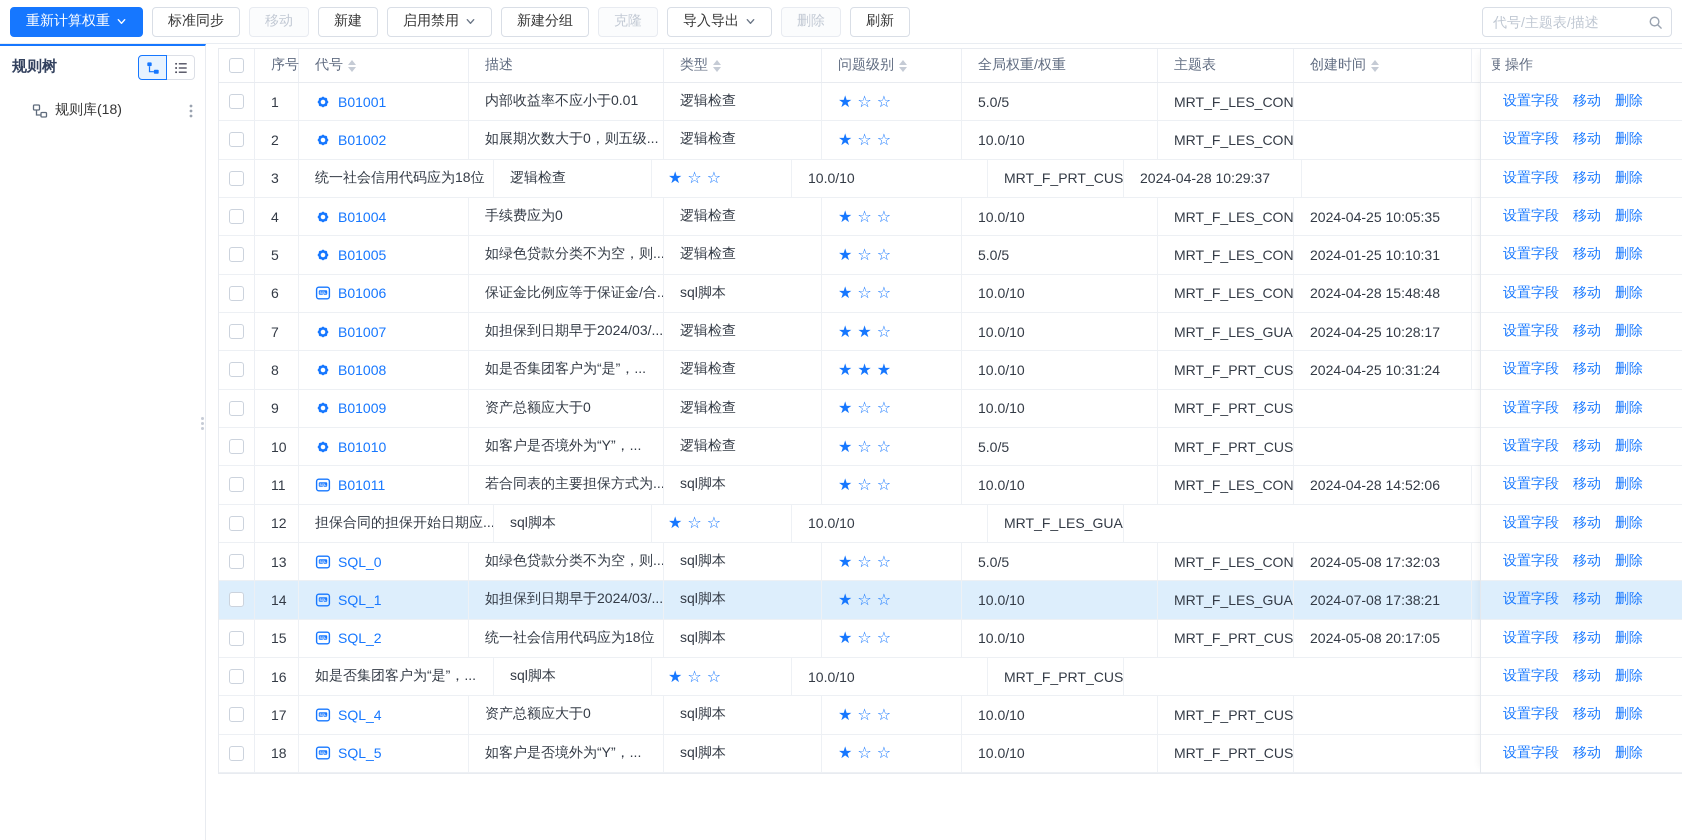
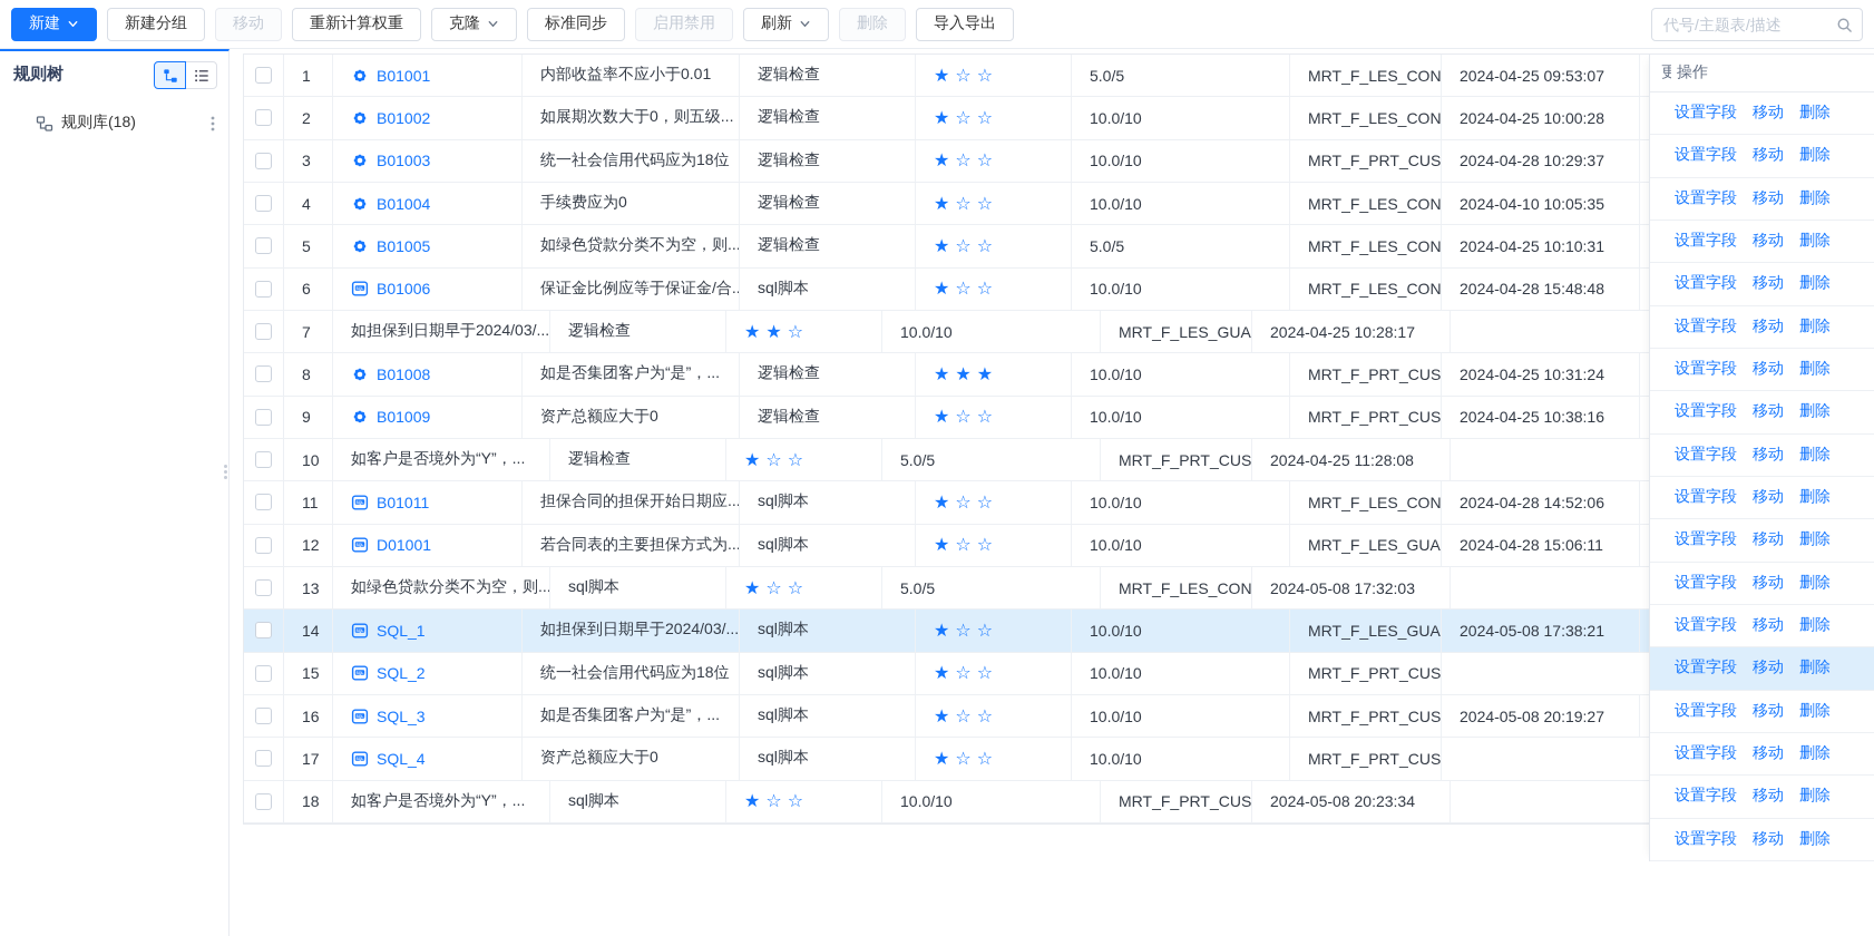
- 重新计算权重
+ 新建
- 标准同步
+ 新建分组
  移动
- 新建
+ 重新计算权重
- 启用禁用
+ 克隆
- 新建分组
+ 标准同步
- 克隆
+ 启用禁用
- 导入导出
+ 刷新
  删除
- 刷新
+ 导入导出
  代号/主题表/描述
  规则树
  规则库(18)
- 序号
- 代号
- 描述
- 类型
- 问题级别
- 全局权重/权重
- 主题表
- 创建时间
  1
  B01001
  内部收益率不应小于0.01
  逻辑检查
  ★☆☆
  5.0/5
  MRT_F_LES_CON
+ 2024-04-25 09:53:07
  2
  B01002
  如展期次数大于0，则五级...
  逻辑检查
  ★☆☆
  10.0/10
  MRT_F_LES_CON
+ 2024-04-25 10:00:28
  3
+ B01003
  统一社会信用代码应为18位
  逻辑检查
  ★☆☆
  10.0/10
  MRT_F_PRT_CUS
  2024-04-28 10:29:37
  4
  B01004
  手续费应为0
  逻辑检查
  ★☆☆
  10.0/10
  MRT_F_LES_CON
- 2024-04-25 10:05:35
+ 2024-04-10 10:05:35
  5
  B01005
  如绿色贷款分类不为空，则...
  逻辑检查
  ★☆☆
  5.0/5
  MRT_F_LES_CON
- 2024-01-25 10:10:31
+ 2024-04-25 10:10:31
  6
  B01006
  保证金比例应等于保证金/合..
  sql脚本
  ★☆☆
  10.0/10
  MRT_F_LES_CON
  2024-04-28 15:48:48
  7
- B01007
  如担保到日期早于2024/03/...
  逻辑检查
  ★★☆
  10.0/10
  MRT_F_LES_GUA
  2024-04-25 10:28:17
  8
  B01008
  如是否集团客户为“是”，...
  逻辑检查
  ★★★
  10.0/10
  MRT_F_PRT_CUS
  2024-04-25 10:31:24
  9
  B01009
  资产总额应大于0
  逻辑检查
  ★☆☆
  10.0/10
  MRT_F_PRT_CUS
+ 2024-04-25 10:38:16
  10
- B01010
  如客户是否境外为“Y”，...
  逻辑检查
  ★☆☆
  5.0/5
  MRT_F_PRT_CUS
+ 2024-04-25 11:28:08
  11
  B01011
- 若合同表的主要担保方式为...
+ 担保合同的担保开始日期应...
  sql脚本
  ★☆☆
  10.0/10
  MRT_F_LES_CON
  2024-04-28 14:52:06
  12
+ D01001
- 担保合同的担保开始日期应...
+ 若合同表的主要担保方式为...
  sql脚本
  ★☆☆
  10.0/10
  MRT_F_LES_GUA
+ 2024-04-28 15:06:11
  13
- SQL_0
  如绿色贷款分类不为空，则...
  sql脚本
  ★☆☆
  5.0/5
  MRT_F_LES_CON
  2024-05-08 17:32:03
  14
  SQL_1
  如担保到日期早于2024/03/...
  sql脚本
  ★☆☆
  10.0/10
  MRT_F_LES_GUA
- 2024-07-08 17:38:21
+ 2024-05-08 17:38:21
  15
  SQL_2
  统一社会信用代码应为18位
  sql脚本
  ★☆☆
  10.0/10
  MRT_F_PRT_CUS
- 2024-05-08 20:17:05
  16
+ SQL_3
  如是否集团客户为“是”，...
  sql脚本
  ★☆☆
  10.0/10
  MRT_F_PRT_CUS
+ 2024-05-08 20:19:27
  17
  SQL_4
  资产总额应大于0
  sql脚本
  ★☆☆
  10.0/10
  MRT_F_PRT_CUS
  18
- SQL_5
  如客户是否境外为“Y”，...
  sql脚本
  ★☆☆
  10.0/10
  MRT_F_PRT_CUS
+ 2024-05-08 20:23:34
  更
  操作
  设置字段
  移动
  删除
  设置字段
  移动
  删除
  设置字段
  移动
  删除
  设置字段
  移动
  删除
  设置字段
  移动
  删除
  设置字段
  移动
  删除
  设置字段
  移动
  删除
  设置字段
  移动
  删除
  设置字段
  移动
  删除
  设置字段
  移动
  删除
  设置字段
  移动
  删除
  设置字段
  移动
  删除
  设置字段
  移动
  删除
  设置字段
  移动
  删除
  设置字段
  移动
  删除
  设置字段
  移动
  删除
  设置字段
  移动
  删除
  设置字段
  移动
  删除
